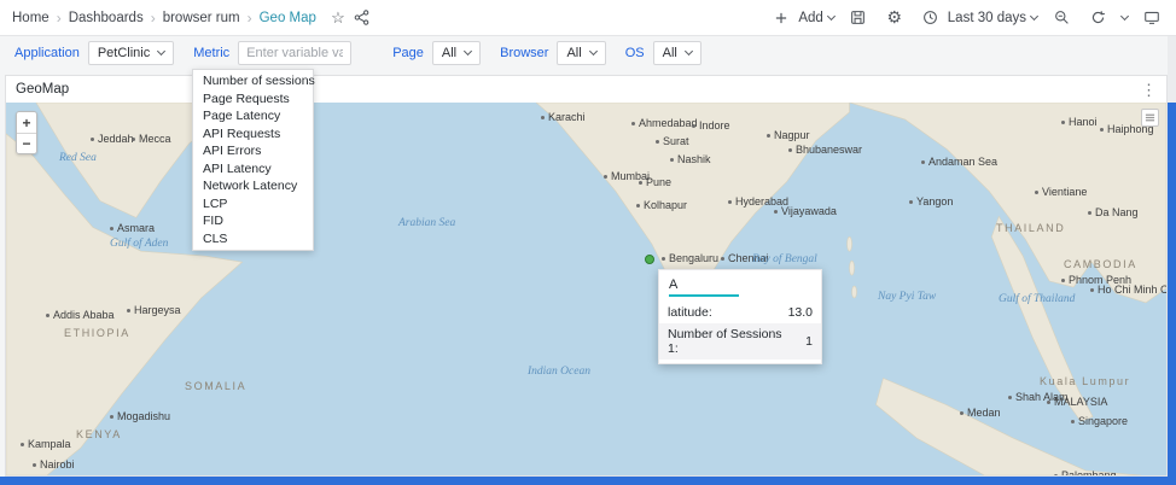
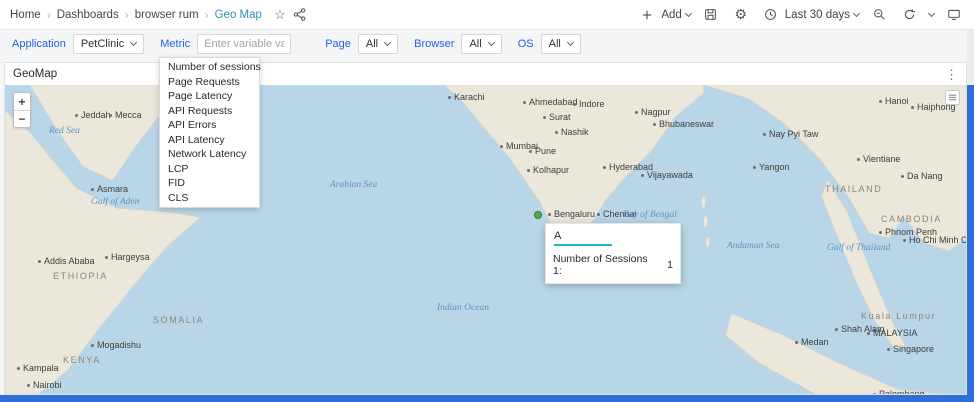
  Home
  ›
  Dashboards
  ›
  browser rum
  ›
  Geo Map
  ☆
  Add
  ⚙
  Last 30 days
  Application
  PetClinic
  Metric
  Enter variable va
  Page
  All
  Browser
  All
  OS
  All
  Number of sessions
  Page Requests
  Page Latency
  API Requests
  API Errors
  API Latency
  Network Latency
  LCP
  FID
  CLS
  GeoMap
  ⋮
  Jedda
  Mecca
  Asmara
  Hargeysa
  Addis Ababa
  Mogadishu
  Kampala
  Nairobi
  Karachi
  Ahmedaba
  Indore
  Surat
  Nagpur
  Bhubaneswar
  Nashik
  Pune
  Kolhapur
  Hyderabad
  Vijayawada
  Bengaluru
  Chennai
  Hanoi
  Haiphong
- Andaman Sea
+ Nay Pyi Taw
  Vientiane
  Yangon
  Da Nang
  Phnom Penh
  Ho Chi Minh C
  MALAYSIA
  Singapore
  Medan
  ETHIOPIA
  SOMALIA
  KENYA
  THAILAND
  CAMBODIA
  Kuala Lumpur
  Red Sea
  Gulf of Aden
  Arabian Sea
  Bay of Bengal
  Indian Ocean
- Nay Pyi Taw
+ Andaman Sea
  Gulf of Thailand
  +
  −
  A
- latitude:
- 13.0
  Number of Sessions 1:
  1
